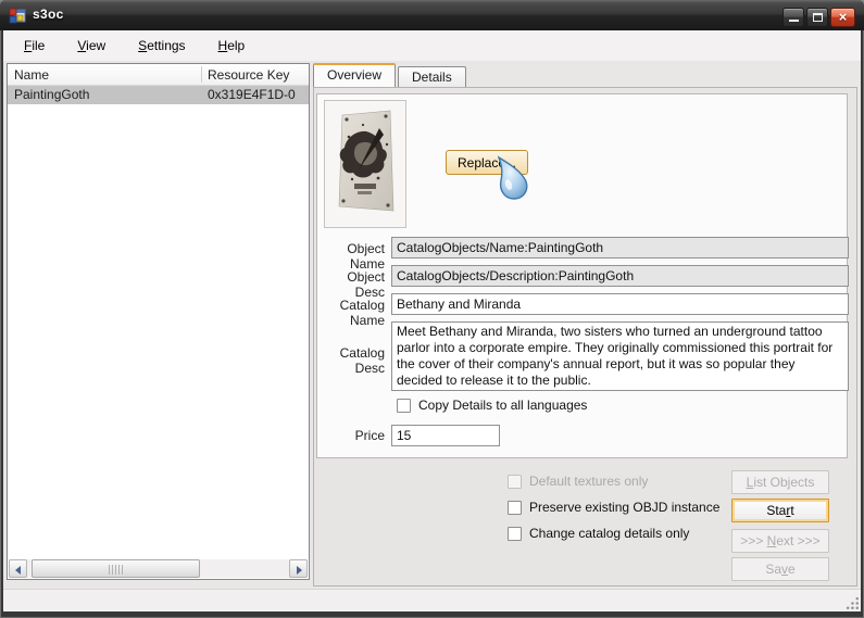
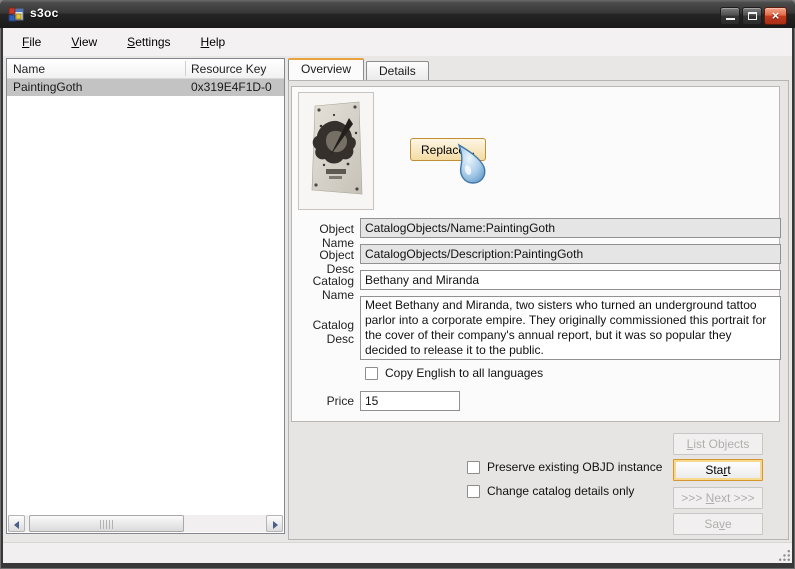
  s3oc
  ×
  File
  View
  Settings
  Help
  Name
  Resource Key
  PaintingGoth
  0x319E4F1D-0
  Overview
  Details
  Replac..
  Object Name
  CatalogObjects/Name:PaintingGoth
  Object Desc
  CatalogObjects/Description:PaintingGoth
  Catalog Name
  Bethany and Miranda
  Catalog Desc
- Copy Details to all languages
+ Copy English to all languages
  Price
  15
- Default textures only
  Preserve existing OBJD instance
  Change catalog details only
  List Objects
  Start
  >>> Next >>>
  Save
